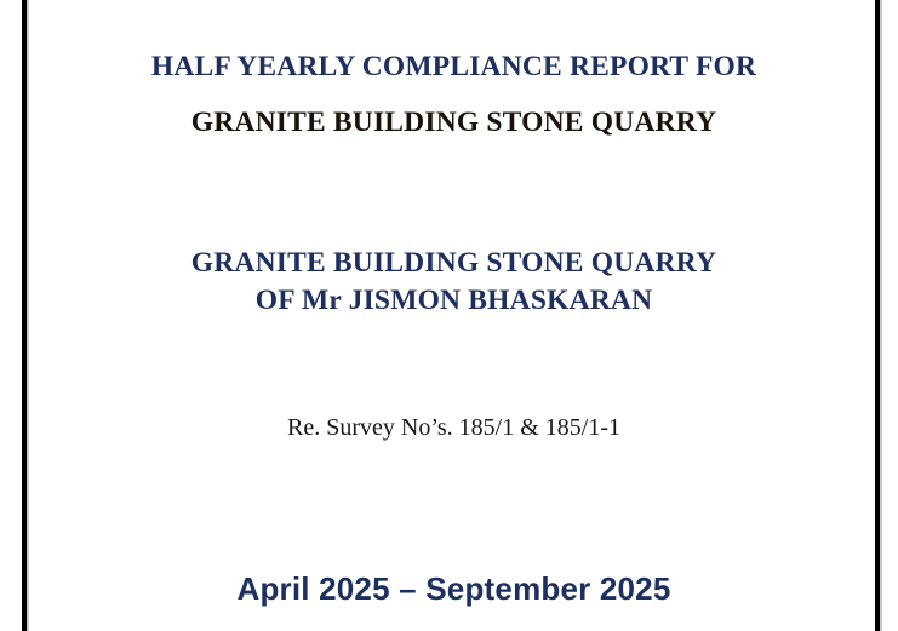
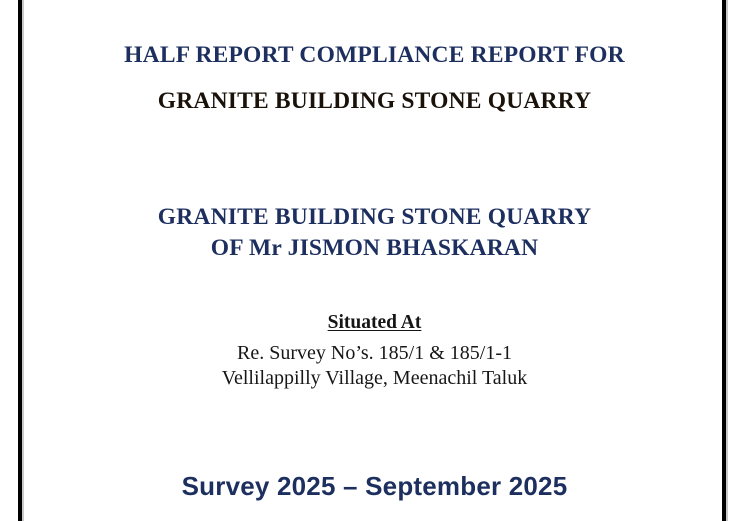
- HALF YEARLY COMPLIANCE REPORT FOR
+ HALF REPORT COMPLIANCE REPORT FOR
  GRANITE BUILDING STONE QUARRY
  GRANITE BUILDING STONE QUARRY
  OF Mr JISMON BHASKARAN
+ Situated At
  Re. Survey No’s. 185/1 & 185/1-1
+ Vellilappilly Village, Meenachil Taluk
- April 2025 – September 2025
+ Survey 2025 – September 2025
